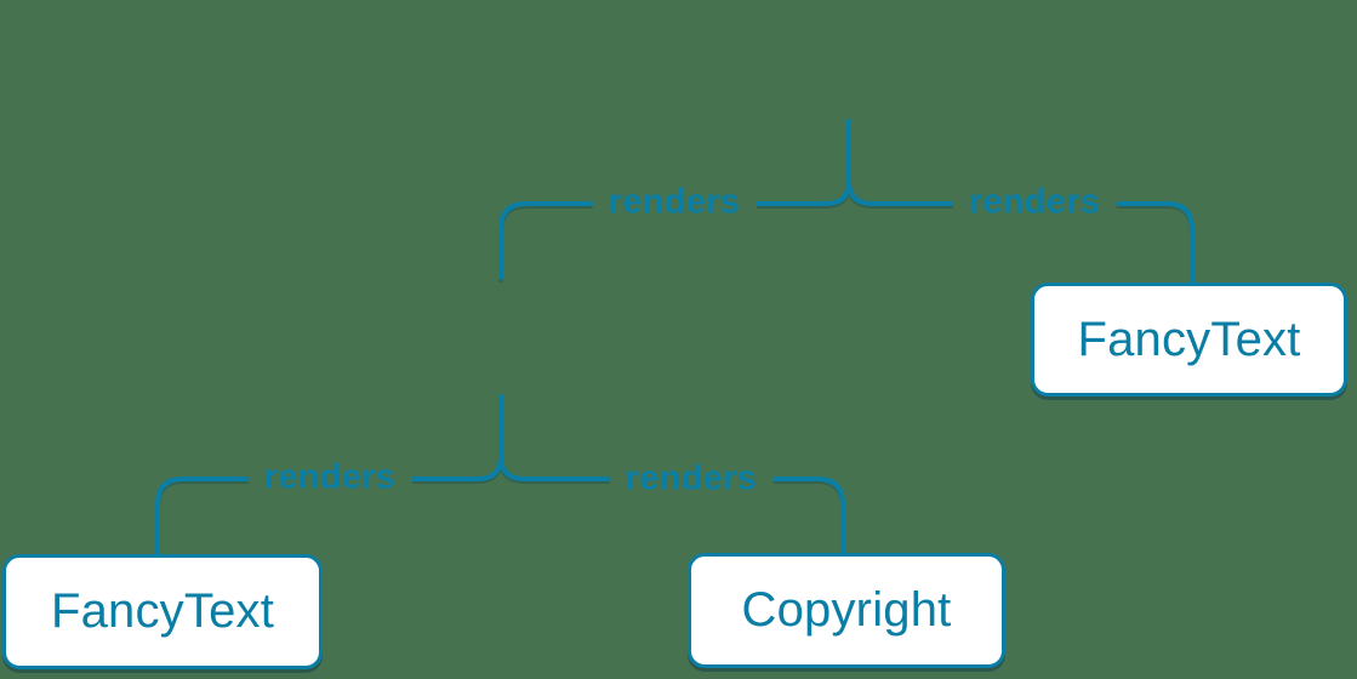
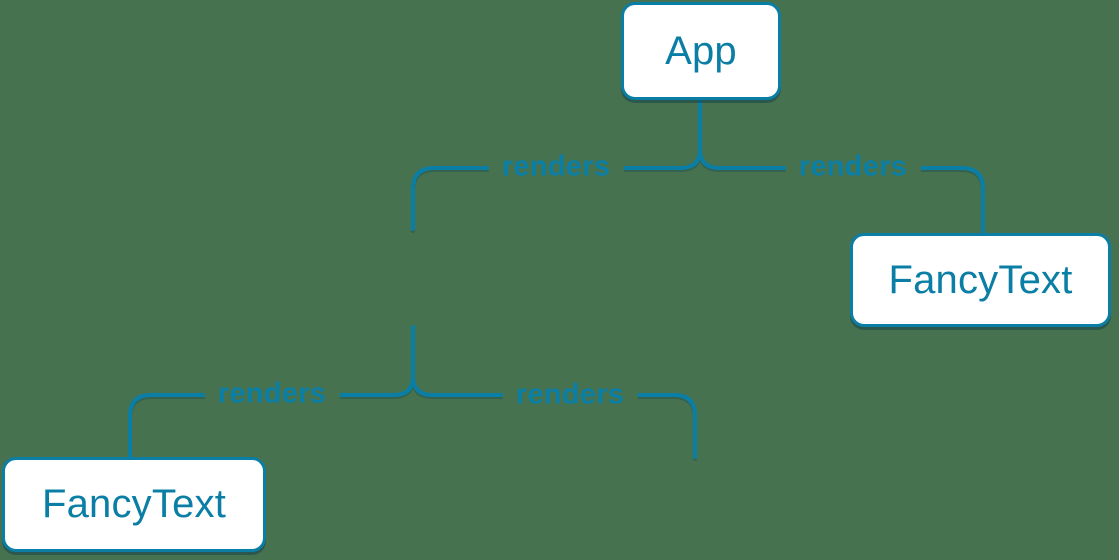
  renders
  renders
  renders
  renders
+ App
  FancyText
  FancyText
- Copyright
